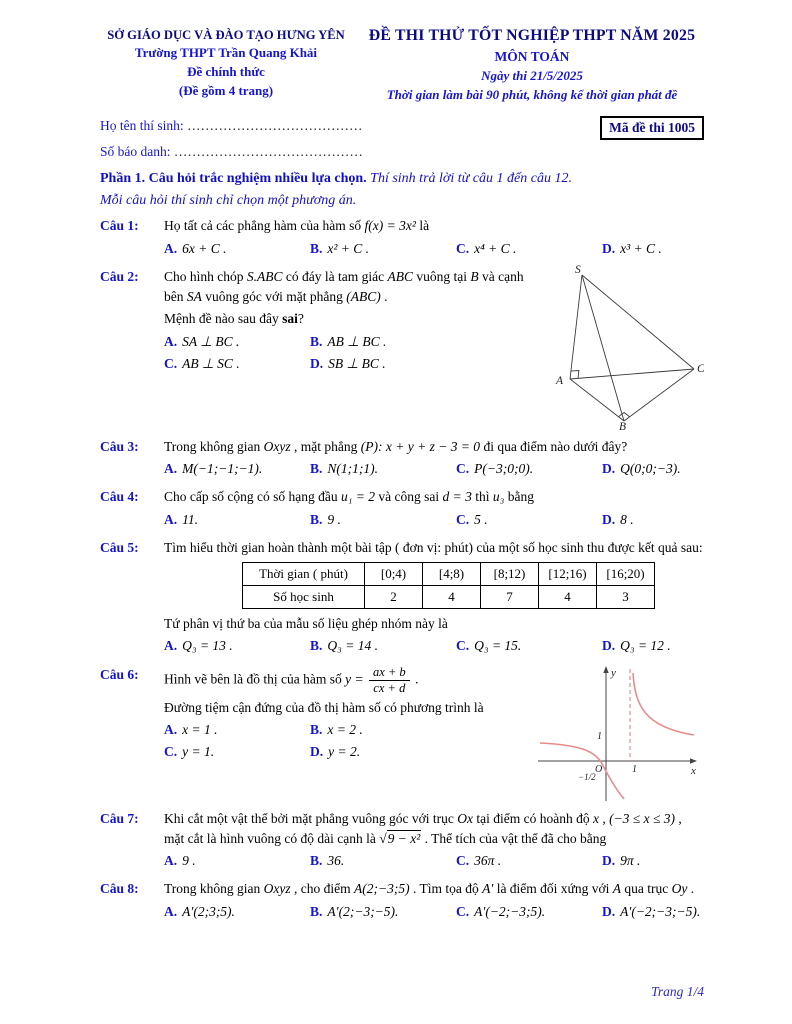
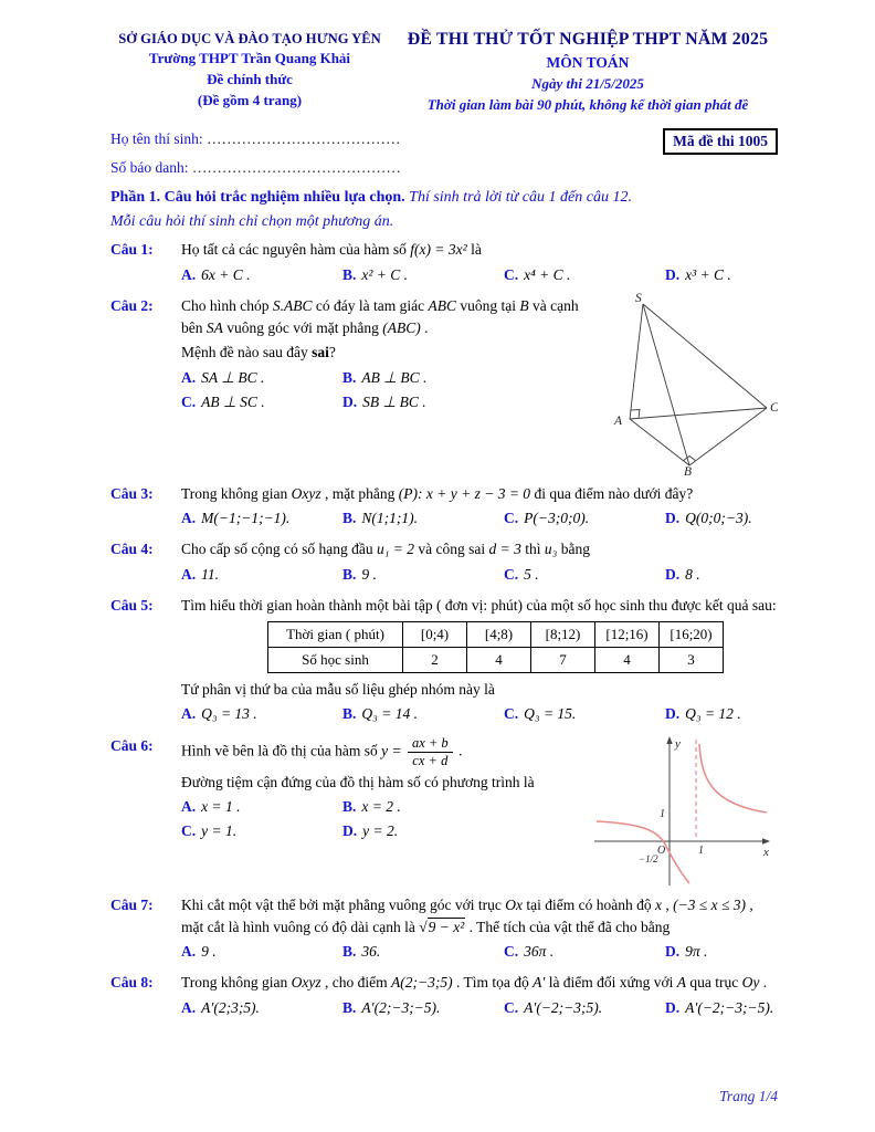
  SỞ GIÁO DỤC VÀ ĐÀO TẠO HƯNG YÊN
  Trường THPT Trần Quang Khải
  Đề chính thức
  (Đề gồm 4 trang)
  ĐỀ THI THỬ TỐT NGHIỆP THPT NĂM 2025
  MÔN TOÁN
  Ngày thi 21/5/2025
  Thời gian làm bài 90 phút, không kể thời gian phát đề
  Họ tên thí sinh: …………………………………
  Mã đề thi 1005
  Số báo danh: ……………………………………
  Phần 1. Câu hỏi trắc nghiệm nhiều lựa chọn. Thí sinh trả lời từ câu 1 đến câu 12.
  Mỗi câu hỏi thí sinh chỉ chọn một phương án.
  Câu 1:
- Họ tất cả các phẳng hàm của hàm số f(x) = 3x² là
+ Họ tất cả các nguyên hàm của hàm số f(x) = 3x² là
  A. 6x + C .
  B. x² + C .
  C. x⁴ + C .
  D. x³ + C .
  Câu 2:
  S
  A
  B
  C
  Cho hình chóp S.ABC có đáy là tam giác ABC vuông tại B và cạnh bên SA vuông góc với mặt phẳng (ABC) .
  Mệnh đề nào sau đây sai?
  A. SA ⊥ BC .
  B. AB ⊥ BC .
  C. AB ⊥ SC .
  D. SB ⊥ BC .
  Câu 3:
  Trong không gian Oxyz , mặt phẳng (P): x + y + z − 3 = 0 đi qua điểm nào dưới đây?
  A. M(−1;−1;−1).
  B. N(1;1;1).
  C. P(−3;0;0).
  D. Q(0;0;−3).
  Câu 4:
  Cho cấp số cộng có số hạng đầu u₁ = 2 và công sai d = 3 thì u₃ bằng
  A. 11.
  B. 9 .
  C. 5 .
  D. 8 .
  Câu 5:
  Tìm hiểu thời gian hoàn thành một bài tập ( đơn vị: phút) của một số học sinh thu được kết quả sau:
  Thời gian ( phút)	[0;4)	[4;8)	[8;12)	[12;16)	[16;20)
  Số học sinh	2	4	7	4	3
  Tứ phân vị thứ ba của mẫu số liệu ghép nhóm này là
  A. Q₃ = 13 .
  B. Q₃ = 14 .
  C. Q₃ = 15.
  D. Q₃ = 12 .
  Câu 6:
  y
  x
  O
  1
  1
  −1/2
  Hình vẽ bên là đồ thị của hàm số y =
  ax + b
  cx + d
  .
  Đường tiệm cận đứng của đồ thị hàm số có phương trình là
  A. x = 1 .
  B. x = 2 .
  C. y = 1.
  D. y = 2.
  Câu 7:
  Khi cắt một vật thể bởi mặt phẳng vuông góc với trục Ox tại điểm có hoành độ x , (−3 ≤ x ≤ 3) , mặt cắt là hình vuông có độ dài cạnh là √9 − x² . Thể tích của vật thể đã cho bằng
  A. 9 .
  B. 36.
  C. 36π .
  D. 9π .
  Câu 8:
  Trong không gian Oxyz , cho điểm A(2;−3;5) . Tìm tọa độ A′ là điểm đối xứng với A qua trục Oy .
  A. A′(2;3;5).
  B. A′(2;−3;−5).
  C. A′(−2;−3;5).
  D. A′(−2;−3;−5).
  Trang 1/4
